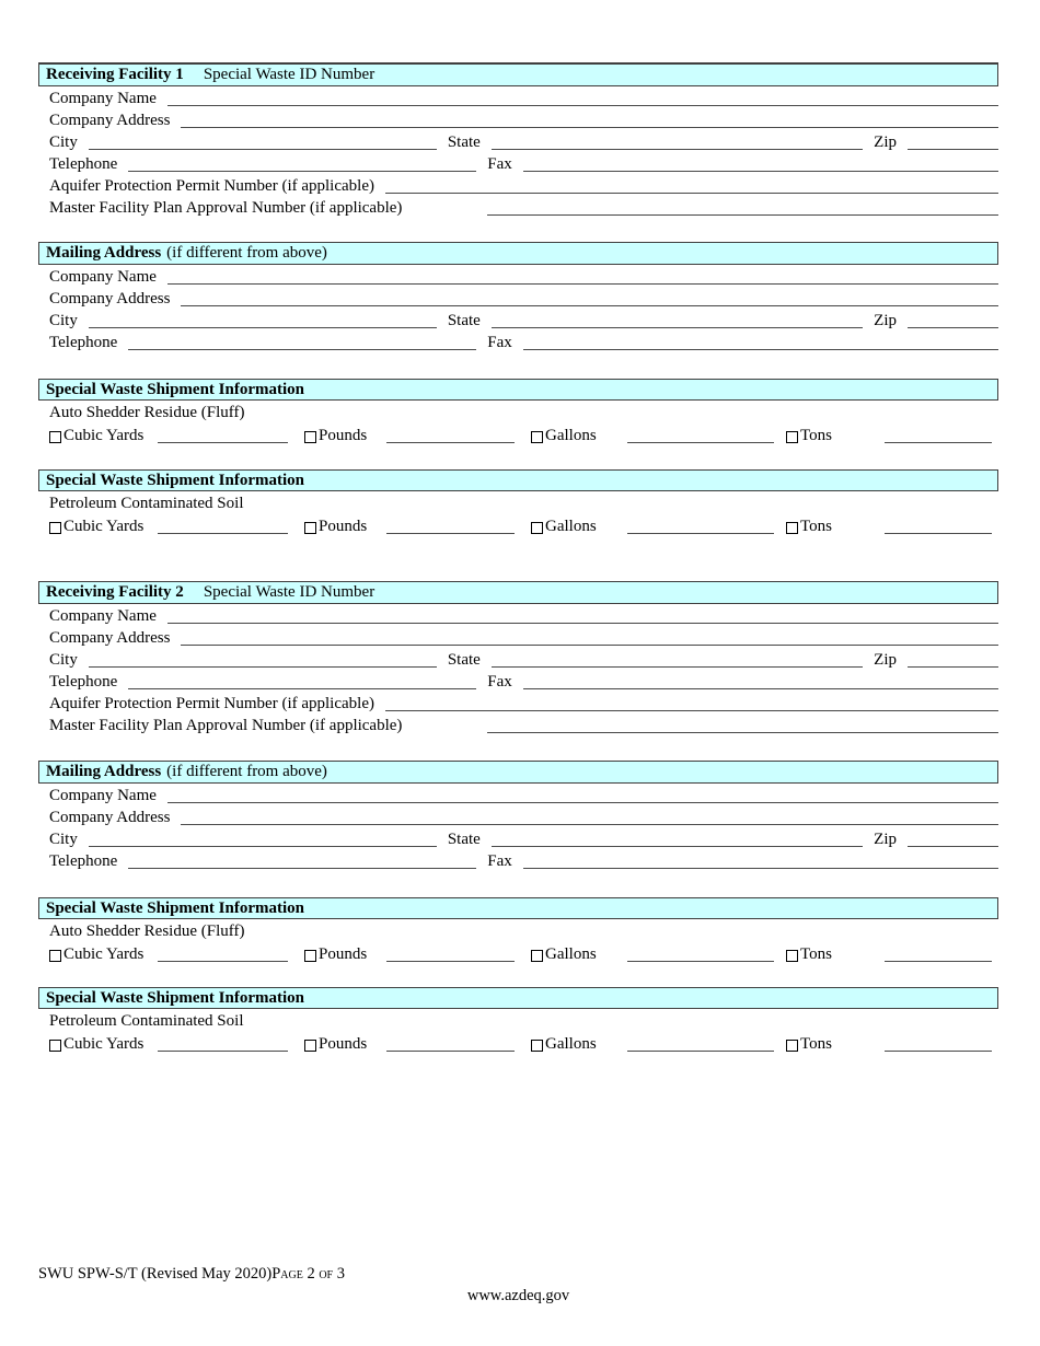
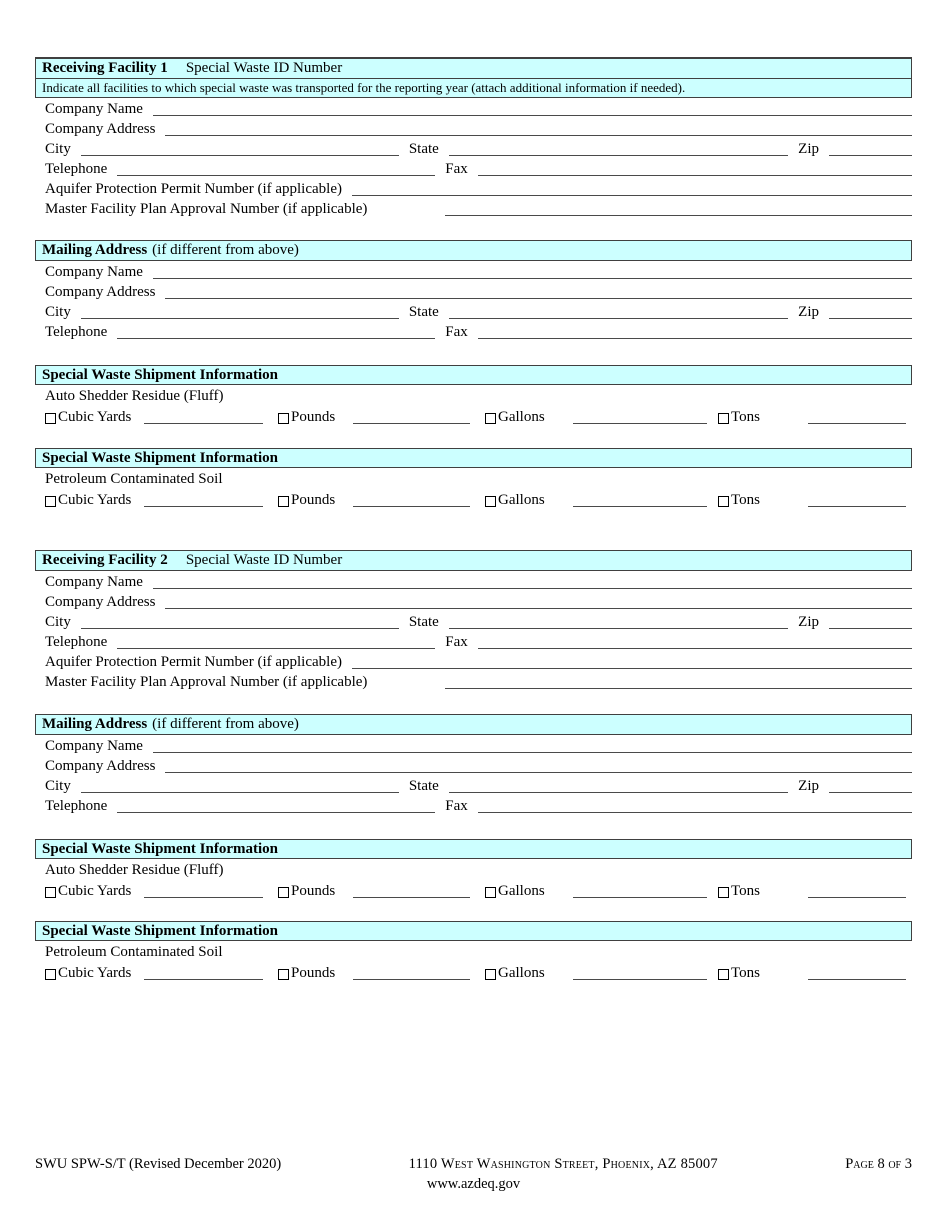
  Receiving Facility 1
  Special Waste ID Number
+ Indicate all facilities to which special waste was transported for the reporting year (attach additional information if needed).
  Company Name
  Company Address
  City
  State
  Zip
  Telephone
  Fax
  Aquifer Protection Permit Number (if applicable)
  Master Facility Plan Approval Number (if applicable)
  Mailing Address
  (if different from above)
  Company Name
  Company Address
  City
  State
  Zip
  Telephone
  Fax
  Special Waste Shipment Information
  Auto Shedder Residue (Fluff)
  Cubic Yards
  Pounds
  Gallons
  Tons
  Special Waste Shipment Information
  Petroleum Contaminated Soil
  Cubic Yards
  Pounds
  Gallons
  Tons
  Receiving Facility 2
  Special Waste ID Number
  Company Name
  Company Address
  City
  State
  Zip
  Telephone
  Fax
  Aquifer Protection Permit Number (if applicable)
  Master Facility Plan Approval Number (if applicable)
  Mailing Address
  (if different from above)
  Company Name
  Company Address
  City
  State
  Zip
  Telephone
  Fax
  Special Waste Shipment Information
  Auto Shedder Residue (Fluff)
  Cubic Yards
  Pounds
  Gallons
  Tons
  Special Waste Shipment Information
  Petroleum Contaminated Soil
  Cubic Yards
  Pounds
  Gallons
  Tons
- SWU SPW-S/T (Revised May 2020)
+ SWU SPW-S/T (Revised December 2020)
+ 1110 West Washington Street, Phoenix, AZ 85007
- Page 2 of 3
+ Page 8 of 3
  www.azdeq.gov
